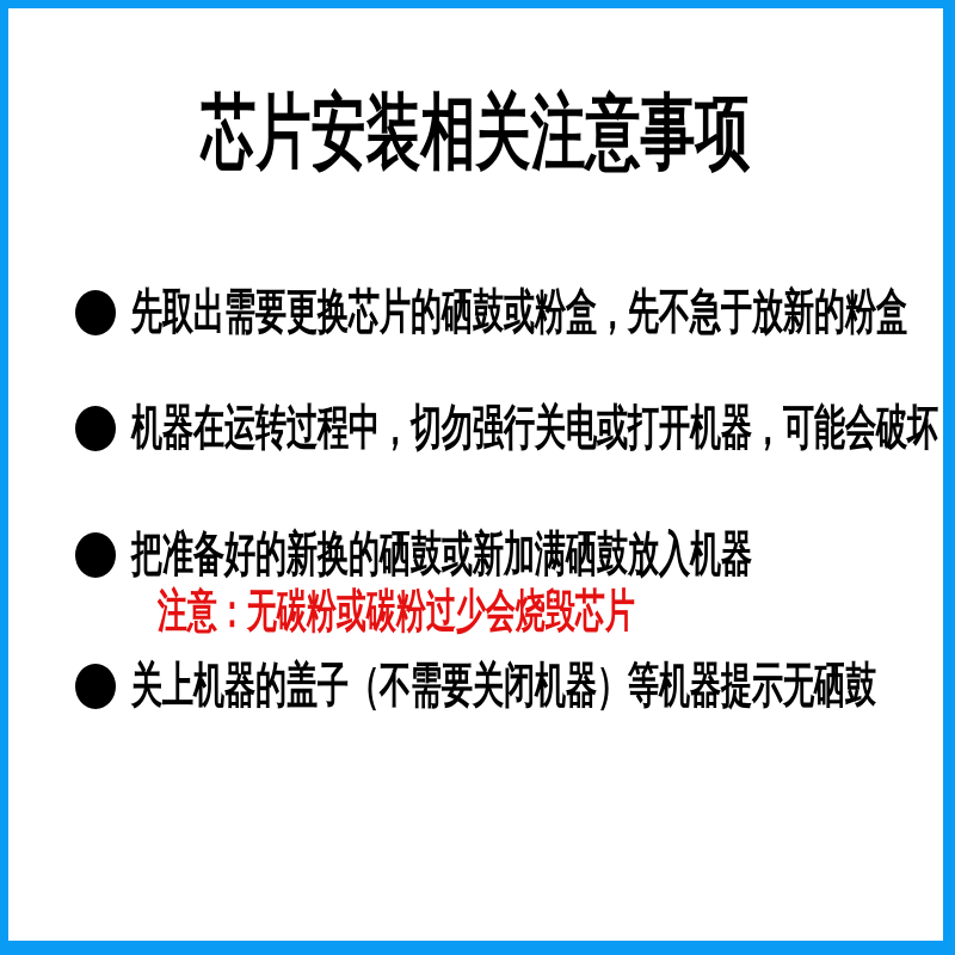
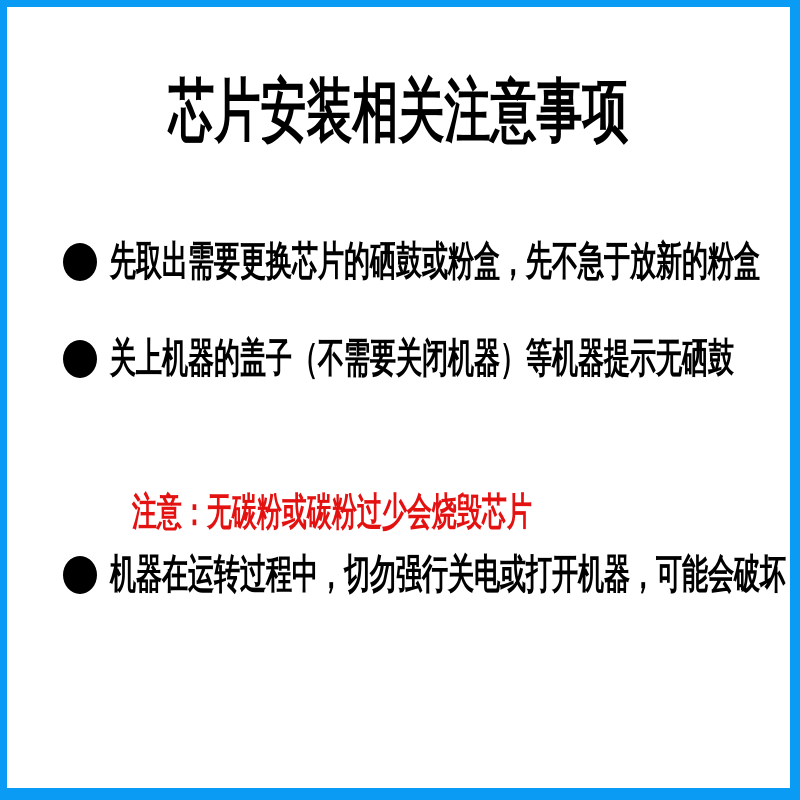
  芯片安装相关注意事项
  先取出需要更换芯片的硒鼓或粉盒，先不急于放新的粉盒
- 机器在运转过程中，切勿强行关电或打开机器，可能会破坏
+ 关上机器的盖子（不需要关闭机器）等机器提示无硒鼓
- 把准备好的新换的硒鼓或新加满硒鼓放入机器
  注意：无碳粉或碳粉过少会烧毁芯片
- 关上机器的盖子（不需要关闭机器）等机器提示无硒鼓
+ 机器在运转过程中，切勿强行关电或打开机器，可能会破坏
